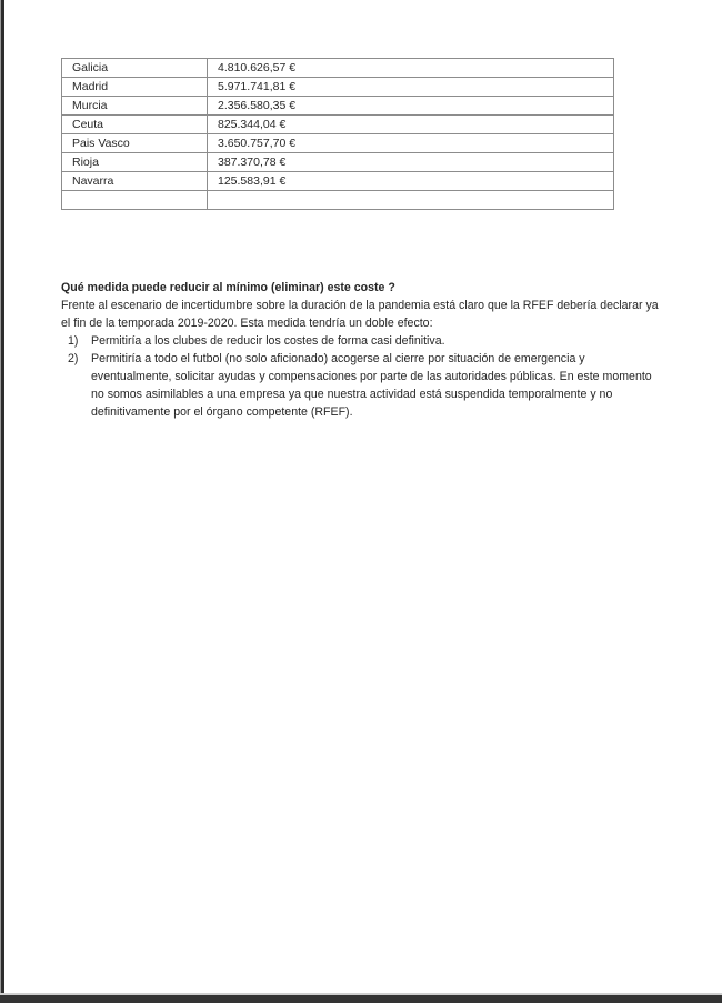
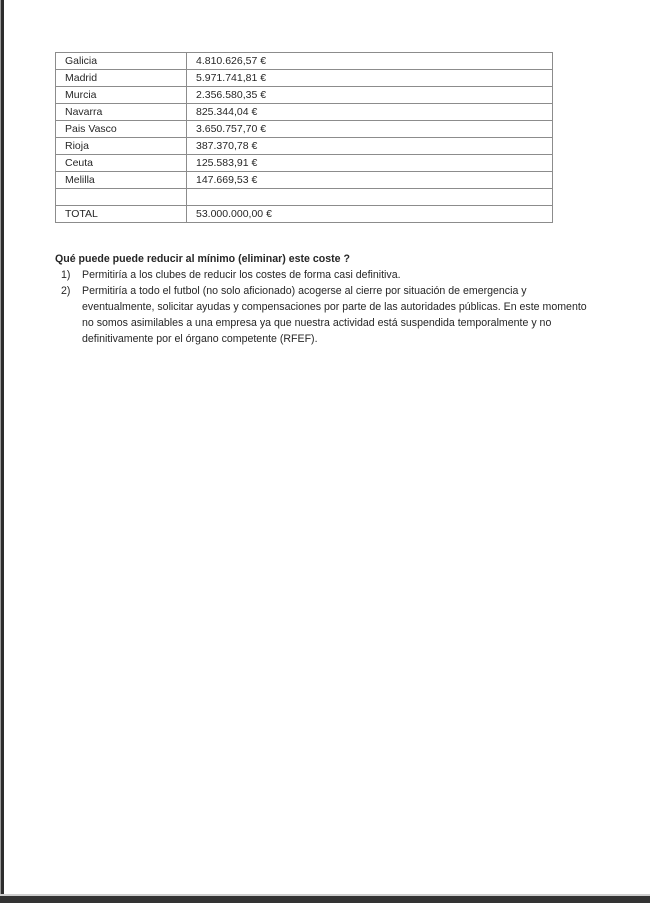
  Galicia	4.810.626,57 €
  Madrid	5.971.741,81 €
  Murcia	2.356.580,35 €
- Ceuta	825.344,04 €
+ Navarra	825.344,04 €
  Pais Vasco	3.650.757,70 €
  Rioja	387.370,78 €
- Navarra	125.583,91 €
+ Ceuta	125.583,91 €
+ Melilla	147.669,53 €
+ TOTAL	53.000.000,00 €
- Qué medida puede reducir al mínimo (eliminar) este coste ?
+ Qué puede puede reducir al mínimo (eliminar) este coste ?
- Frente al escenario de incertidumbre sobre la duración de la pandemia está claro que la RFEF debería declarar ya el fin de la temporada 2019-2020. Esta medida tendría un doble efecto:
  1)
  Permitiría a los clubes de reducir los costes de forma casi definitiva.
  2)
  Permitiría a todo el futbol (no solo aficionado) acogerse al cierre por situación de emergencia y eventualmente, solicitar ayudas y compensaciones por parte de las autoridades públicas. En este momento no somos asimilables a una empresa ya que nuestra actividad está suspendida temporalmente y no definitivamente por el órgano competente (RFEF).
